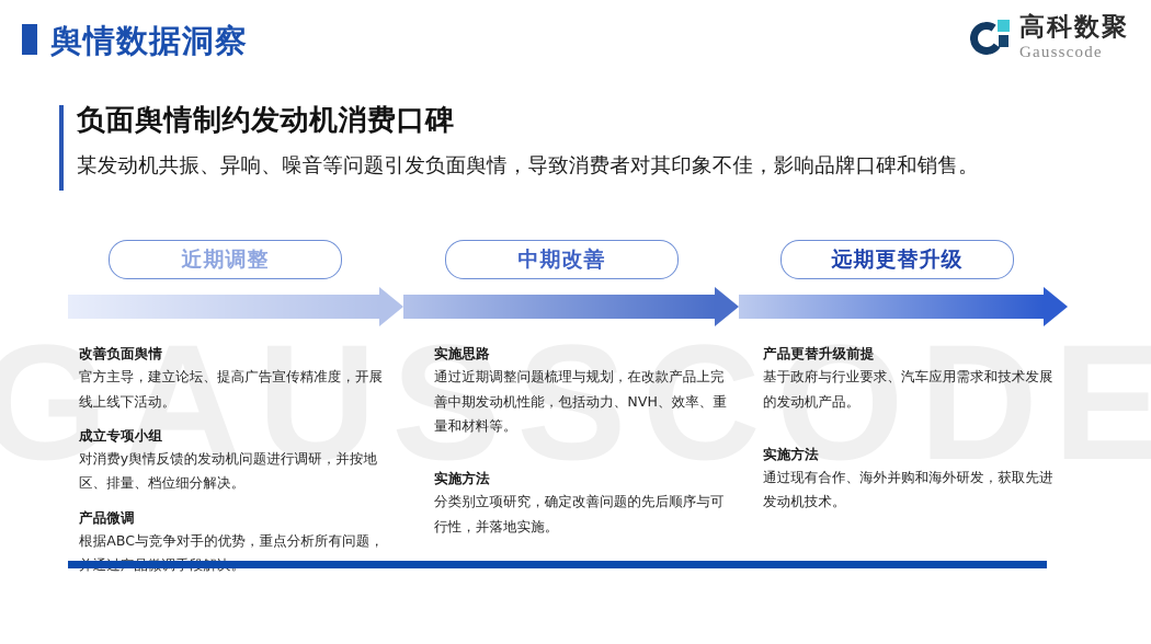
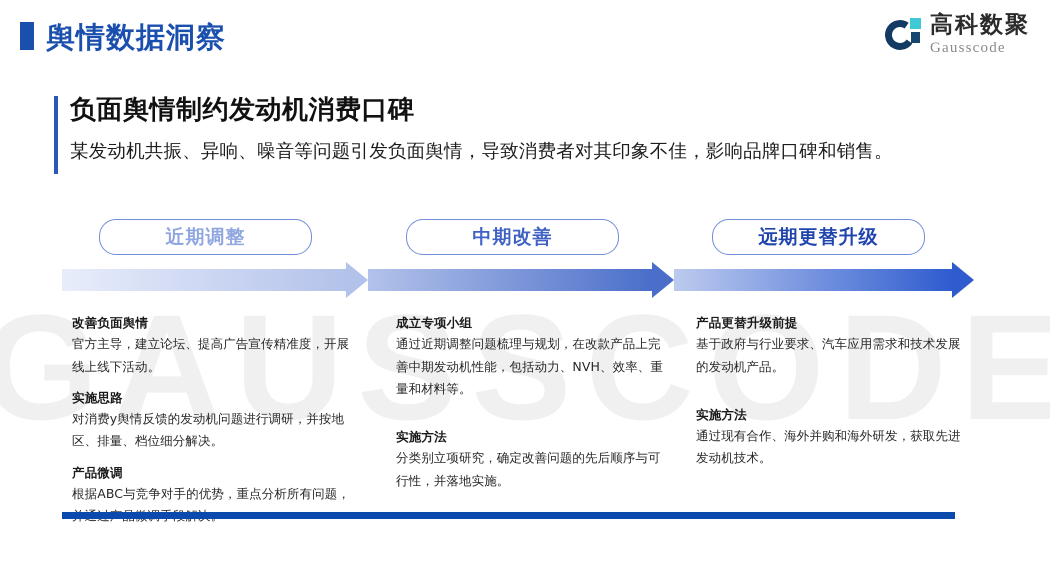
  GAUSSCODE
  舆情数据洞察
  高科数聚
  Gausscode
  负面舆情制约发动机消费口碑
  某发动机共振、异响、噪音等问题引发负面舆情，导致消费者对其印象不佳，影响品牌口碑和销售。
  近期调整
  中期改善
  远期更替升级
  改善负面舆情
  官方主导，建立论坛、提高广告宣传精准度，开展线上线下活动。
- 成立专项小组
+ 实施思路
  对消费y舆情反馈的发动机问题进行调研，并按地区、排量、档位细分解决。
  产品微调
- 实施思路
+ 成立专项小组
  通过近期调整问题梳理与规划，在改款产品上完善中期发动机性能，包括动力、NVH、效率、重量和材料等。
  实施方法
  分类别立项研究，确定改善问题的先后顺序与可行性，并落地实施。
  产品更替升级前提
  基于政府与行业要求、汽车应用需求和技术发展的发动机产品。
  实施方法
  通过现有合作、海外并购和海外研发，获取先进发动机技术。
